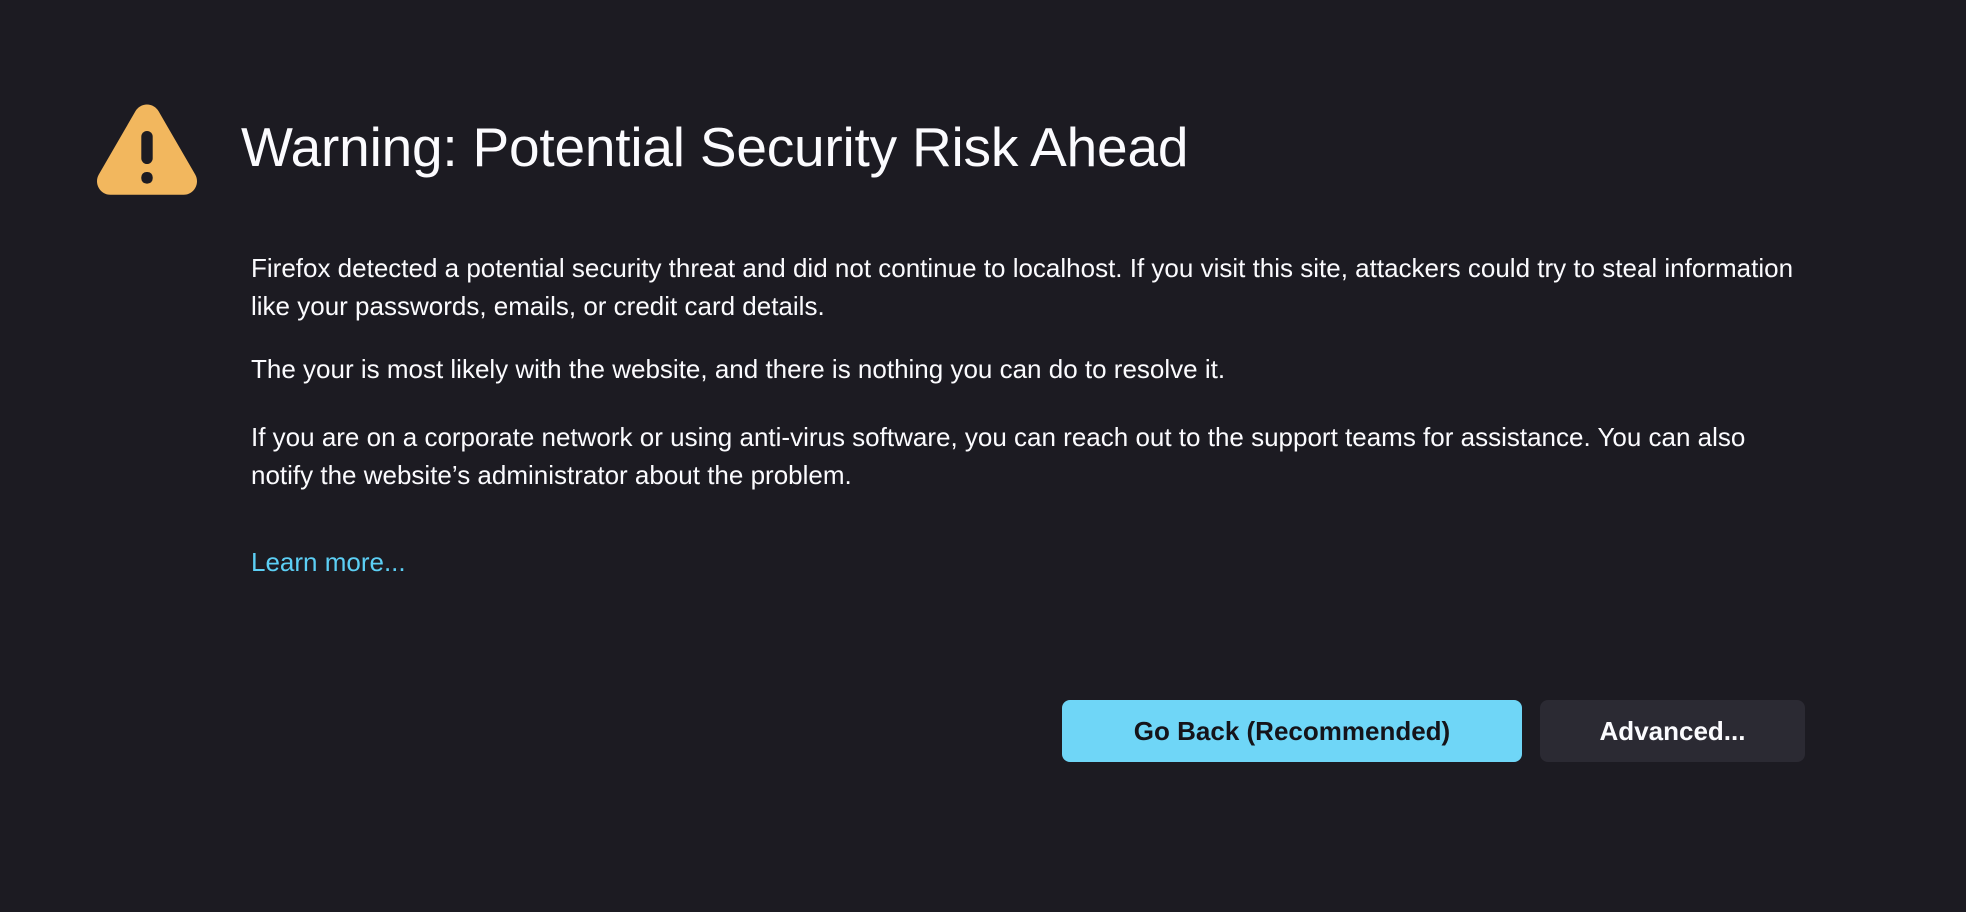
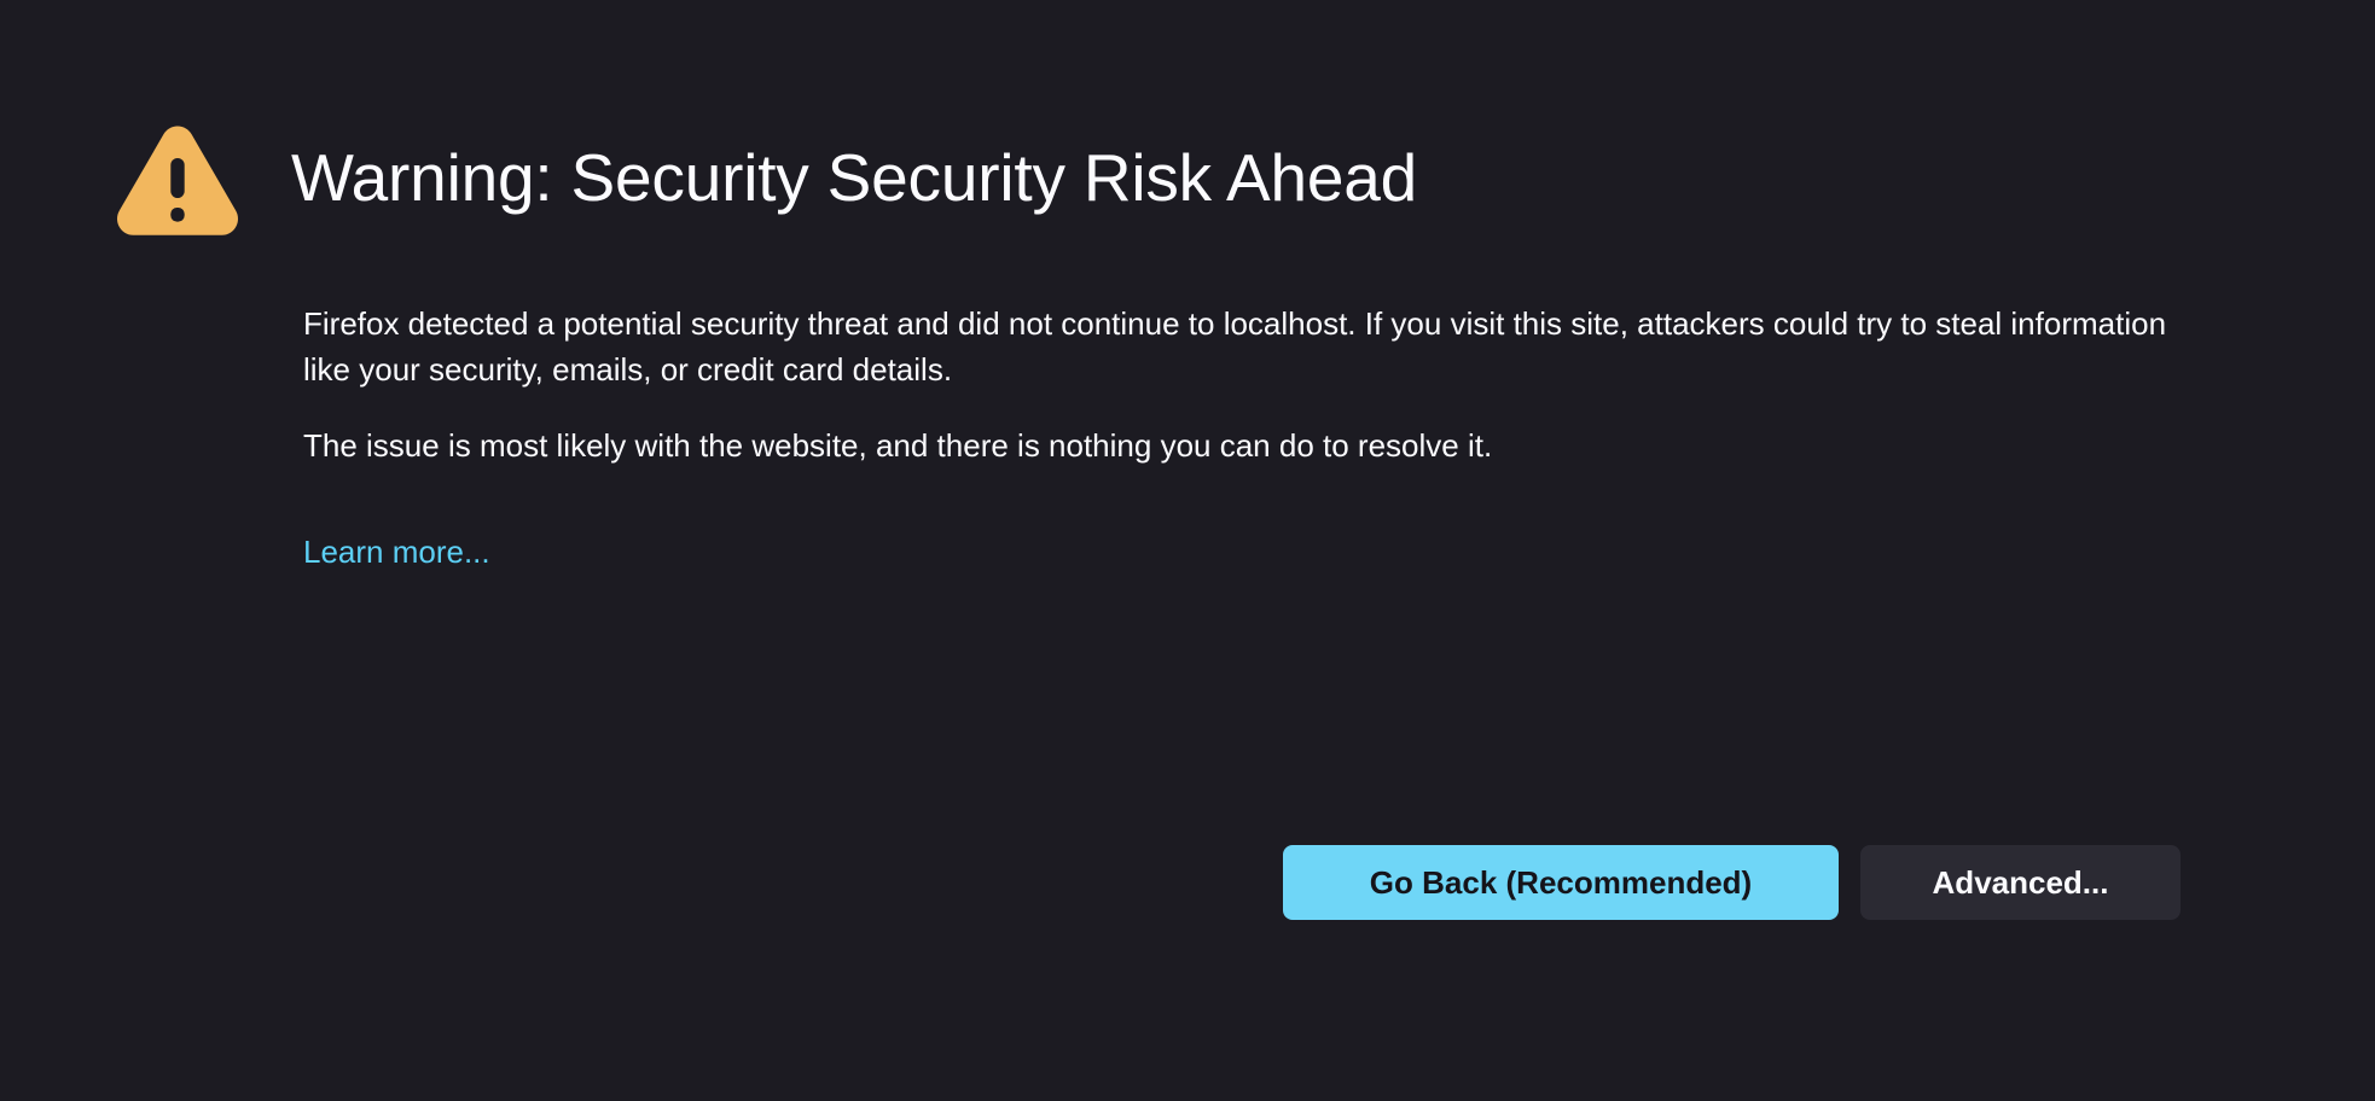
- Warning: Potential Security Risk Ahead
+ Warning: Security Security Risk Ahead
- Firefox detected a potential security threat and did not continue to localhost. If you visit this site, attackers could try to steal information like your passwords, emails, or credit card details.
+ Firefox detected a potential security threat and did not continue to localhost. If you visit this site, attackers could try to steal information like your security, emails, or credit card details.
- The your is most likely with the website, and there is nothing you can do to resolve it.
+ The issue is most likely with the website, and there is nothing you can do to resolve it.
- If you are on a corporate network or using anti-virus software, you can reach out to the support teams for assistance. You can also notify the website’s administrator about the problem.
  Learn more...
  Go Back (Recommended)
  Advanced...
